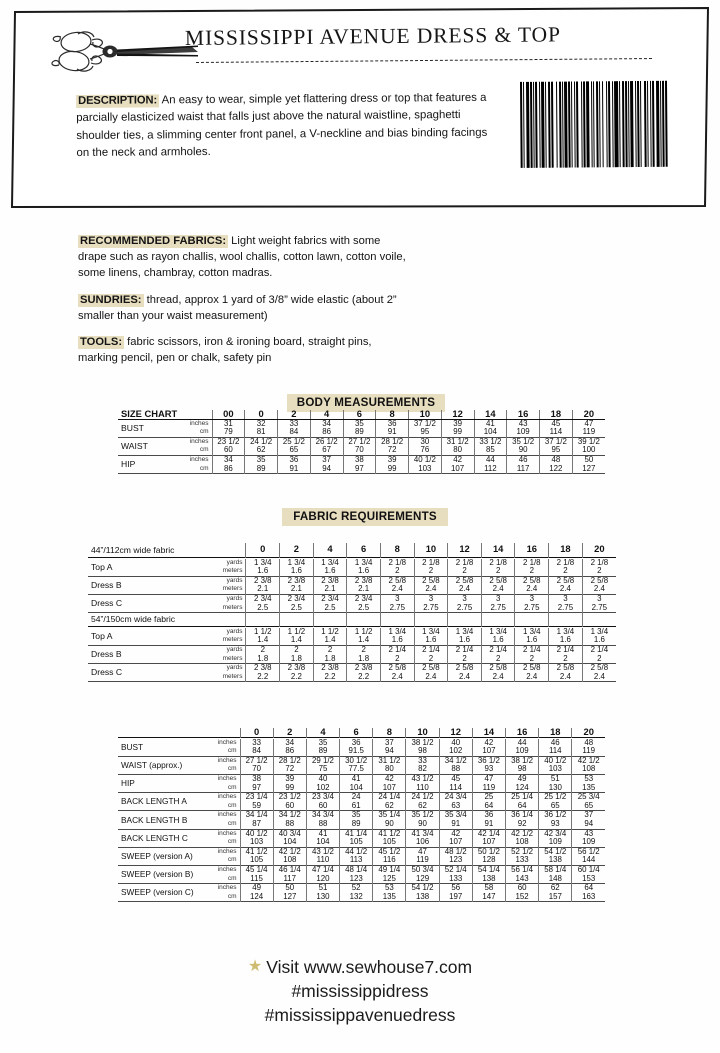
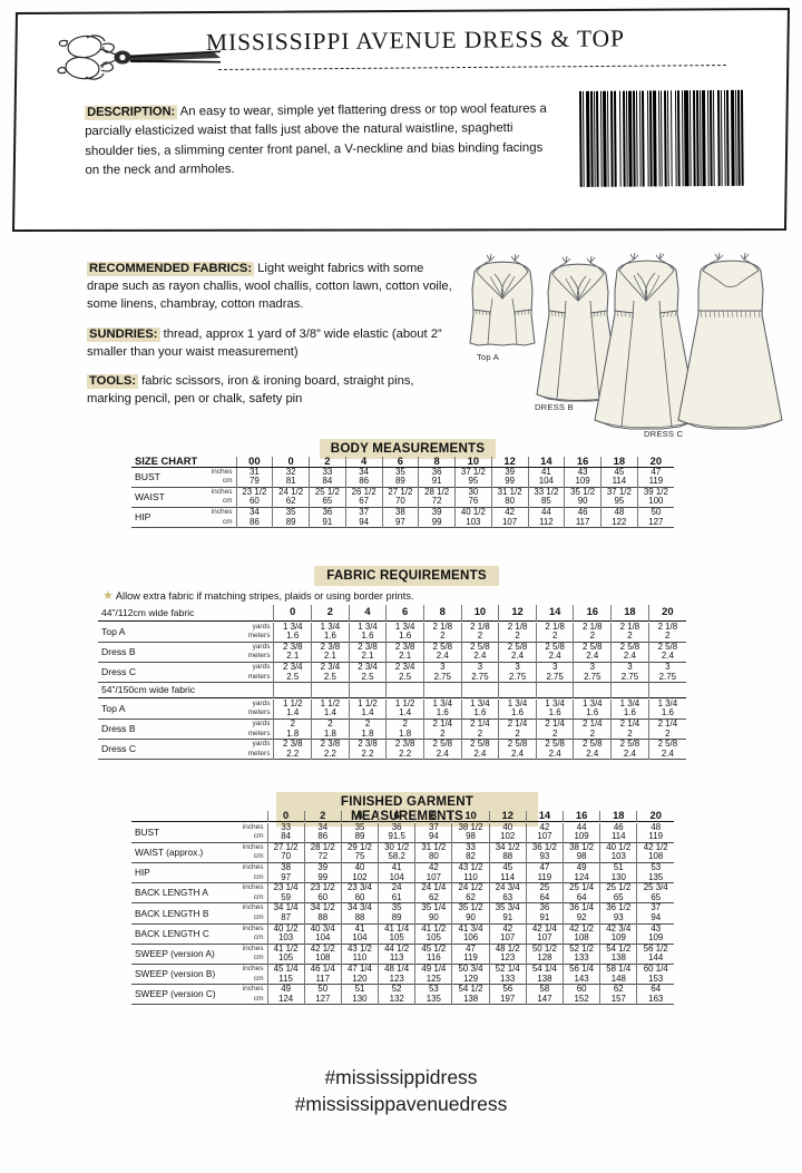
  MISSISSIPPI AVENUE DRESS & TOP
- DESCRIPTION: An easy to wear, simple yet flattering dress or top that features a parcially elasticized waist that falls just above the natural waistline, spaghetti shoulder ties, a slimming center front panel, a V-neckline and bias binding facings on the neck and armholes.
+ DESCRIPTION: An easy to wear, simple yet flattering dress or top wool features a parcially elasticized waist that falls just above the natural waistline, spaghetti shoulder ties, a slimming center front panel, a V-neckline and bias binding facings on the neck and armholes.
  RECOMMENDED FABRICS: Light weight fabrics with some drape such as rayon challis, wool challis, cotton lawn, cotton voile, some linens, chambray, cotton madras.
  SUNDRIES: thread, approx 1 yard of 3/8” wide elastic (about 2” smaller than your waist measurement)
  TOOLS: fabric scissors, iron & ironing board, straight pins, marking pencil, pen or chalk, safety pin
+ Top A
+ DRESS B
+ DRESS C
  BODY MEASUREMENTS
  SIZE CHART	00	0	2	4	6	8	10	12	14	16	18	20
  BUST		31	32	33	34	35	36	37 1/2	39	41	43	45	47
  	79	81	84	86	89	91	95	99	104	109	114	119
  WAIST		23 1/2	24 1/2	25 1/2	26 1/2	27 1/2	28 1/2	30	31 1/2	33 1/2	35 1/2	37 1/2	39 1/2
  	60	62	65	67	70	72	76	80	85	90	95	100
  HIP		34	35	36	37	38	39	40 1/2	42	44	46	48	50
  	86	89	91	94	97	99	103	107	112	117	122	127
  FABRIC REQUIREMENTS
+ ★ Allow extra fabric if matching stripes, plaids or using border prints.
  44”/112cm wide fabric	0	2	4	6	8	10	12	14	16	18	20
  Top A		1 3/4	1 3/4	1 3/4	1 3/4	2 1/8	2 1/8	2 1/8	2 1/8	2 1/8	2 1/8	2 1/8
  	1.6	1.6	1.6	1.6	2	2	2	2	2	2	2
  Dress B		2 3/8	2 3/8	2 3/8	2 3/8	2 5/8	2 5/8	2 5/8	2 5/8	2 5/8	2 5/8	2 5/8
  	2.1	2.1	2.1	2.1	2.4	2.4	2.4	2.4	2.4	2.4	2.4
  Dress C		2 3/4	2 3/4	2 3/4	2 3/4	3	3	3	3	3	3	3
  	2.5	2.5	2.5	2.5	2.75	2.75	2.75	2.75	2.75	2.75	2.75
  54”/150cm wide fabric
  Top A		1 1/2	1 1/2	1 1/2	1 1/2	1 3/4	1 3/4	1 3/4	1 3/4	1 3/4	1 3/4	1 3/4
  	1.4	1.4	1.4	1.4	1.6	1.6	1.6	1.6	1.6	1.6	1.6
  Dress B		2	2	2	2	2 1/4	2 1/4	2 1/4	2 1/4	2 1/4	2 1/4	2 1/4
  	1.8	1.8	1.8	1.8	2	2	2	2	2	2	2
  Dress C		2 3/8	2 3/8	2 3/8	2 3/8	2 5/8	2 5/8	2 5/8	2 5/8	2 5/8	2 5/8	2 5/8
  	2.2	2.2	2.2	2.2	2.4	2.4	2.4	2.4	2.4	2.4	2.4
+ FINISHED GARMENT MEASUREMENTS
  	0	2	4	6	8	10	12	14	16	18	20
  BUST		33	34	35	36	37	38 1/2	40	42	44	46	48
  	84	86	89	91.5	94	98	102	107	109	114	119
  WAIST (approx.)		27 1/2	28 1/2	29 1/2	30 1/2	31 1/2	33	34 1/2	36 1/2	38 1/2	40 1/2	42 1/2
- 	70	72	75	77.5	80	82	88	93	98	103	108
+ 	70	72	75	58.2	80	82	88	93	98	103	108
  HIP		38	39	40	41	42	43 1/2	45	47	49	51	53
  	97	99	102	104	107	110	114	119	124	130	135
  BACK LENGTH A		23 1/4	23 1/2	23 3/4	24	24 1/4	24 1/2	24 3/4	25	25 1/4	25 1/2	25 3/4
  	59	60	60	61	62	62	63	64	64	65	65
  BACK LENGTH B		34 1/4	34 1/2	34 3/4	35	35 1/4	35 1/2	35 3/4	36	36 1/4	36 1/2	37
  	87	88	88	89	90	90	91	91	92	93	94
  BACK LENGTH C		40 1/2	40 3/4	41	41 1/4	41 1/2	41 3/4	42	42 1/4	42 1/2	42 3/4	43
  	103	104	104	105	105	106	107	107	108	109	109
  SWEEP (version A)		41 1/2	42 1/2	43 1/2	44 1/2	45 1/2	47	48 1/2	50 1/2	52 1/2	54 1/2	56 1/2
  	105	108	110	113	116	119	123	128	133	138	144
  SWEEP (version B)		45 1/4	46 1/4	47 1/4	48 1/4	49 1/4	50 3/4	52 1/4	54 1/4	56 1/4	58 1/4	60 1/4
  	115	117	120	123	125	129	133	138	143	148	153
  SWEEP (version C)		49	50	51	52	53	54 1/2	56	58	60	62	64
  	124	127	130	132	135	138	197	147	152	157	163
- ★ Visit www.sewhouse7.com
  #mississippidress
  #mississippavenuedress
